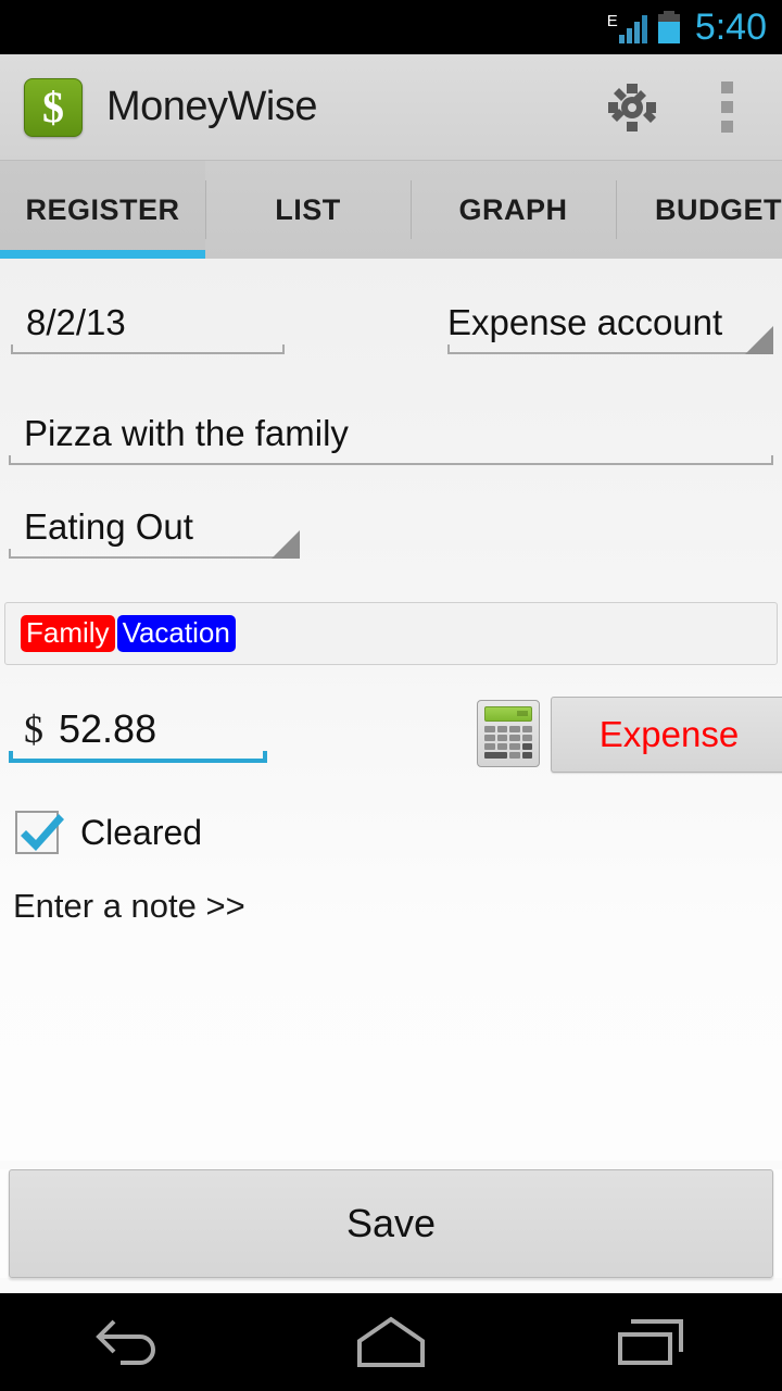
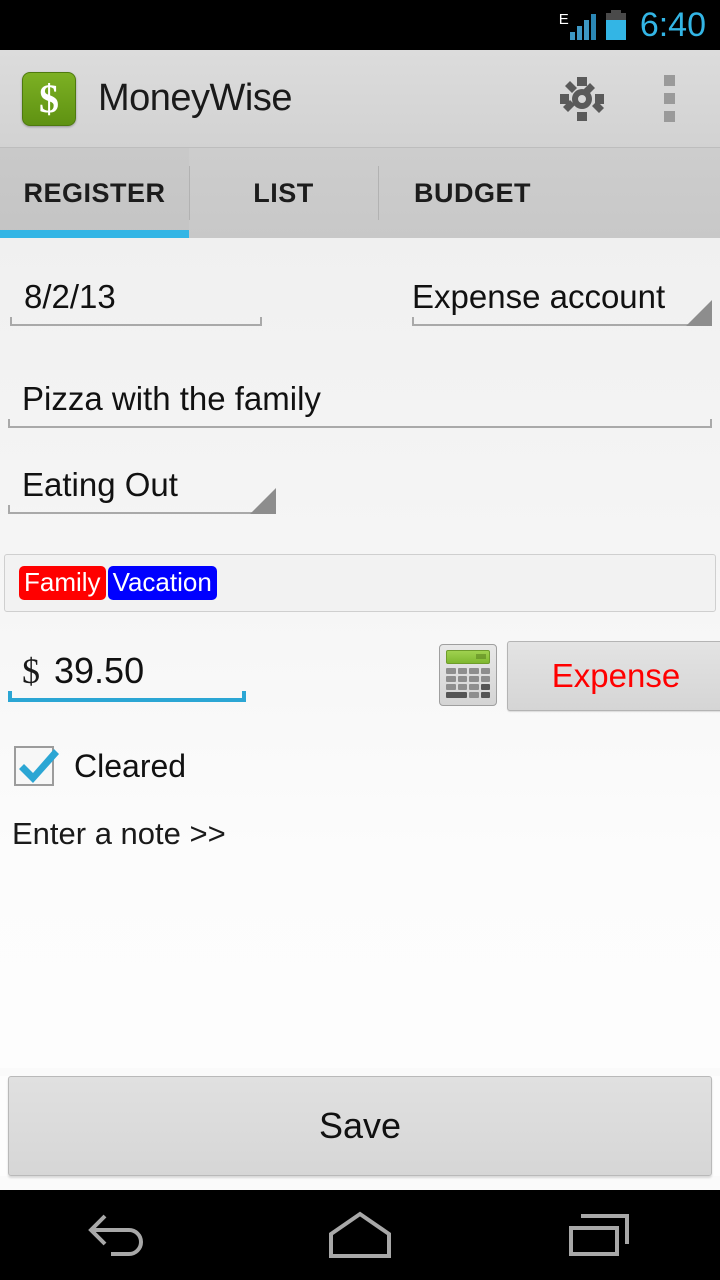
  E
- 5:40
+ 6:40
  $
  MoneyWise
  REGISTER
  LIST
- GRAPH
  BUDGET
  8/2/13
  Expense account
  Pizza with the family
  Eating Out
  Family
  Vacation
  $
- 52.88
+ 39.50
  Expense
  Cleared
  Enter a note >>
  Save
